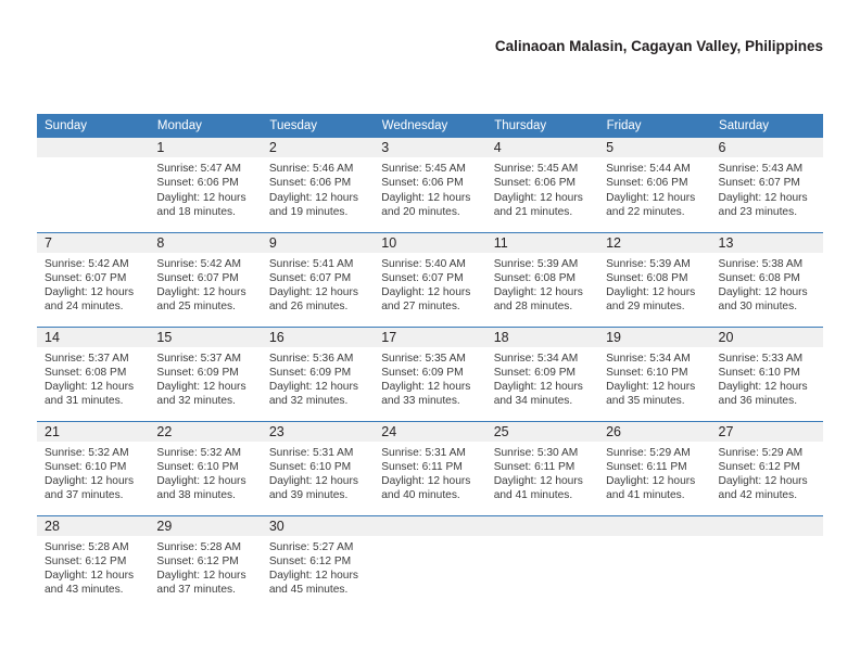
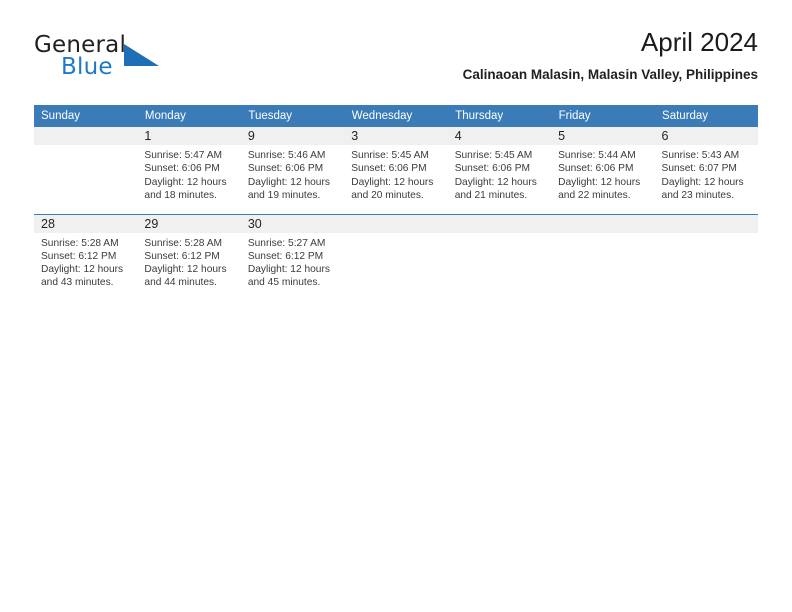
+ General
+ Blue
+ April 2024
- Calinaoan Malasin, Cagayan Valley, Philippines
+ Calinaoan Malasin, Malasin Valley, Philippines
  Sunday	Monday	Tuesday	Wednesday	Thursday	Friday	Saturday
- 	1Sunrise: 5:47 AMSunset: 6:06 PMDaylight: 12 hoursand 18 minutes.	2Sunrise: 5:46 AMSunset: 6:06 PMDaylight: 12 hoursand 19 minutes.	3Sunrise: 5:45 AMSunset: 6:06 PMDaylight: 12 hoursand 20 minutes.	4Sunrise: 5:45 AMSunset: 6:06 PMDaylight: 12 hoursand 21 minutes.	5Sunrise: 5:44 AMSunset: 6:06 PMDaylight: 12 hoursand 22 minutes.	6Sunrise: 5:43 AMSunset: 6:07 PMDaylight: 12 hoursand 23 minutes.
+ 	1Sunrise: 5:47 AMSunset: 6:06 PMDaylight: 12 hoursand 18 minutes.	9Sunrise: 5:46 AMSunset: 6:06 PMDaylight: 12 hoursand 19 minutes.	3Sunrise: 5:45 AMSunset: 6:06 PMDaylight: 12 hoursand 20 minutes.	4Sunrise: 5:45 AMSunset: 6:06 PMDaylight: 12 hoursand 21 minutes.	5Sunrise: 5:44 AMSunset: 6:06 PMDaylight: 12 hoursand 22 minutes.	6Sunrise: 5:43 AMSunset: 6:07 PMDaylight: 12 hoursand 23 minutes.
- 7Sunrise: 5:42 AMSunset: 6:07 PMDaylight: 12 hoursand 24 minutes.	8Sunrise: 5:42 AMSunset: 6:07 PMDaylight: 12 hoursand 25 minutes.	9Sunrise: 5:41 AMSunset: 6:07 PMDaylight: 12 hoursand 26 minutes.	10Sunrise: 5:40 AMSunset: 6:07 PMDaylight: 12 hoursand 27 minutes.	11Sunrise: 5:39 AMSunset: 6:08 PMDaylight: 12 hoursand 28 minutes.	12Sunrise: 5:39 AMSunset: 6:08 PMDaylight: 12 hoursand 29 minutes.	13Sunrise: 5:38 AMSunset: 6:08 PMDaylight: 12 hoursand 30 minutes.
- 14Sunrise: 5:37 AMSunset: 6:08 PMDaylight: 12 hoursand 31 minutes.	15Sunrise: 5:37 AMSunset: 6:09 PMDaylight: 12 hoursand 32 minutes.	16Sunrise: 5:36 AMSunset: 6:09 PMDaylight: 12 hoursand 32 minutes.	17Sunrise: 5:35 AMSunset: 6:09 PMDaylight: 12 hoursand 33 minutes.	18Sunrise: 5:34 AMSunset: 6:09 PMDaylight: 12 hoursand 34 minutes.	19Sunrise: 5:34 AMSunset: 6:10 PMDaylight: 12 hoursand 35 minutes.	20Sunrise: 5:33 AMSunset: 6:10 PMDaylight: 12 hoursand 36 minutes.
- 21Sunrise: 5:32 AMSunset: 6:10 PMDaylight: 12 hoursand 37 minutes.	22Sunrise: 5:32 AMSunset: 6:10 PMDaylight: 12 hoursand 38 minutes.	23Sunrise: 5:31 AMSunset: 6:10 PMDaylight: 12 hoursand 39 minutes.	24Sunrise: 5:31 AMSunset: 6:11 PMDaylight: 12 hoursand 40 minutes.	25Sunrise: 5:30 AMSunset: 6:11 PMDaylight: 12 hoursand 41 minutes.	26Sunrise: 5:29 AMSunset: 6:11 PMDaylight: 12 hoursand 41 minutes.	27Sunrise: 5:29 AMSunset: 6:12 PMDaylight: 12 hoursand 42 minutes.
- 28Sunrise: 5:28 AMSunset: 6:12 PMDaylight: 12 hoursand 43 minutes.	29Sunrise: 5:28 AMSunset: 6:12 PMDaylight: 12 hoursand 37 minutes.	30Sunrise: 5:27 AMSunset: 6:12 PMDaylight: 12 hoursand 45 minutes.
+ 28Sunrise: 5:28 AMSunset: 6:12 PMDaylight: 12 hoursand 43 minutes.	29Sunrise: 5:28 AMSunset: 6:12 PMDaylight: 12 hoursand 44 minutes.	30Sunrise: 5:27 AMSunset: 6:12 PMDaylight: 12 hoursand 45 minutes.
